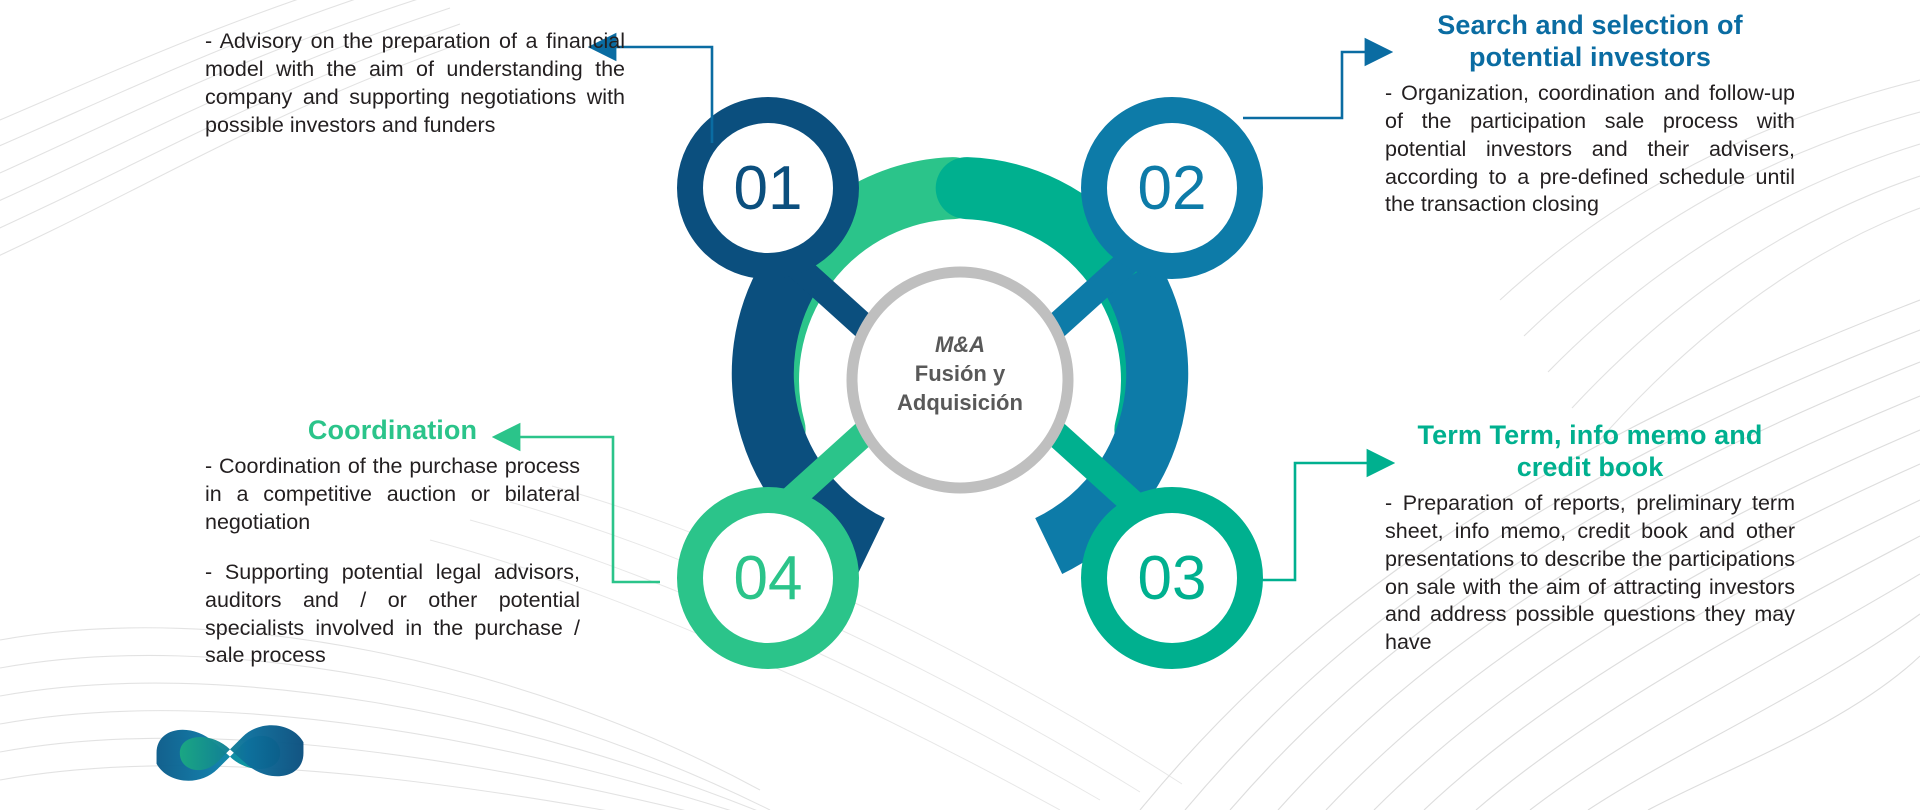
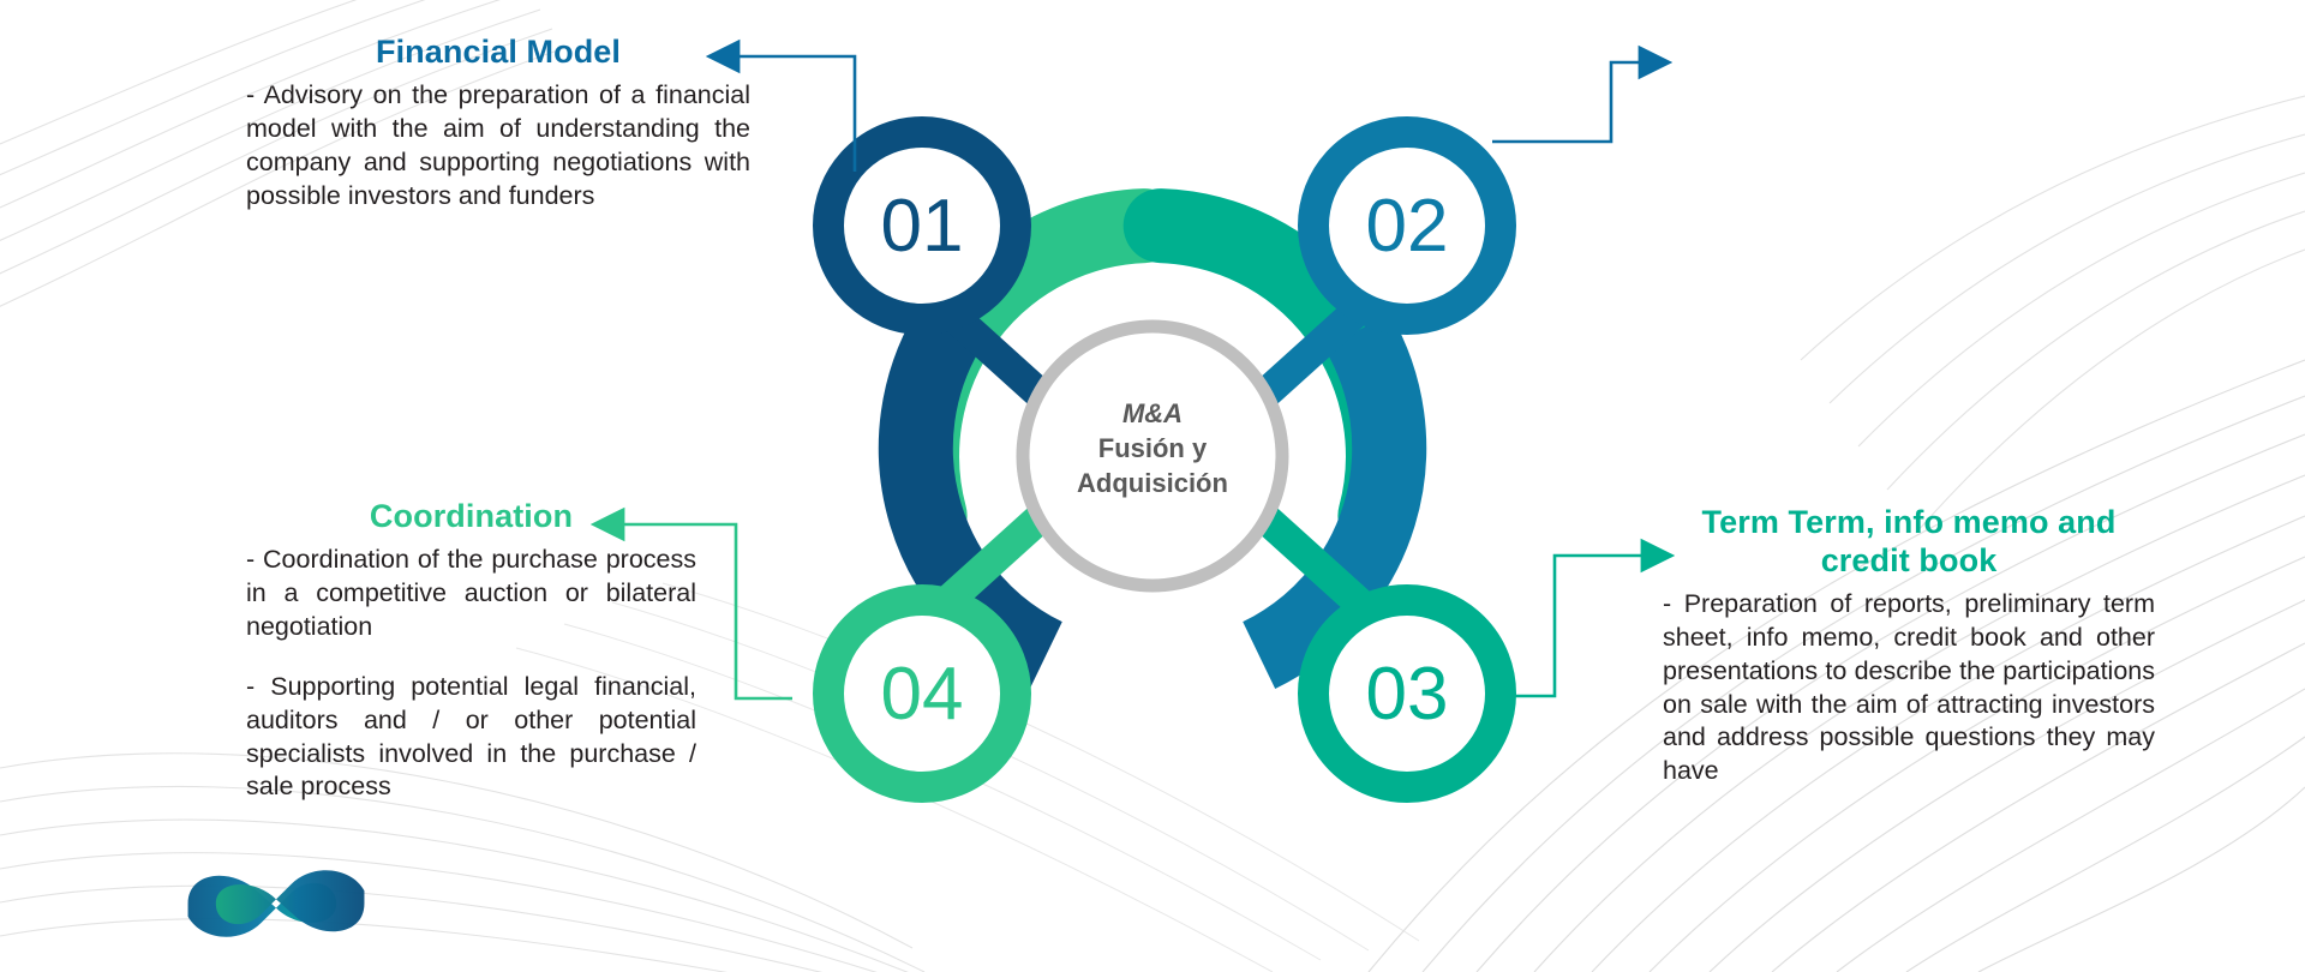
  01
  02
  03
  04
  M&A
  Fusión y
  Adquisición
+ Financial Model
  - Advisory on the preparation of a financial model with the aim of understanding the company and supporting negotiations with possible investors and funders
- Search and selection of potential investors
- - Organization, coordination and follow-up of the participation sale process with potential investors and their advisers, according to a pre-defined schedule until the transaction closing
  Term Term, info memo and credit book
  - Preparation of reports, preliminary term sheet, info memo, credit book and other presentations to describe the participations on sale with the aim of attracting investors and address possible questions they may have
  Coordination
  - Coordination of the purchase process in a competitive auction or bilateral negotiation
- - Supporting potential legal advisors, auditors and / or other potential specialists involved in the purchase / sale process
+ - Supporting potential legal financial, auditors and / or other potential specialists involved in the purchase / sale process
